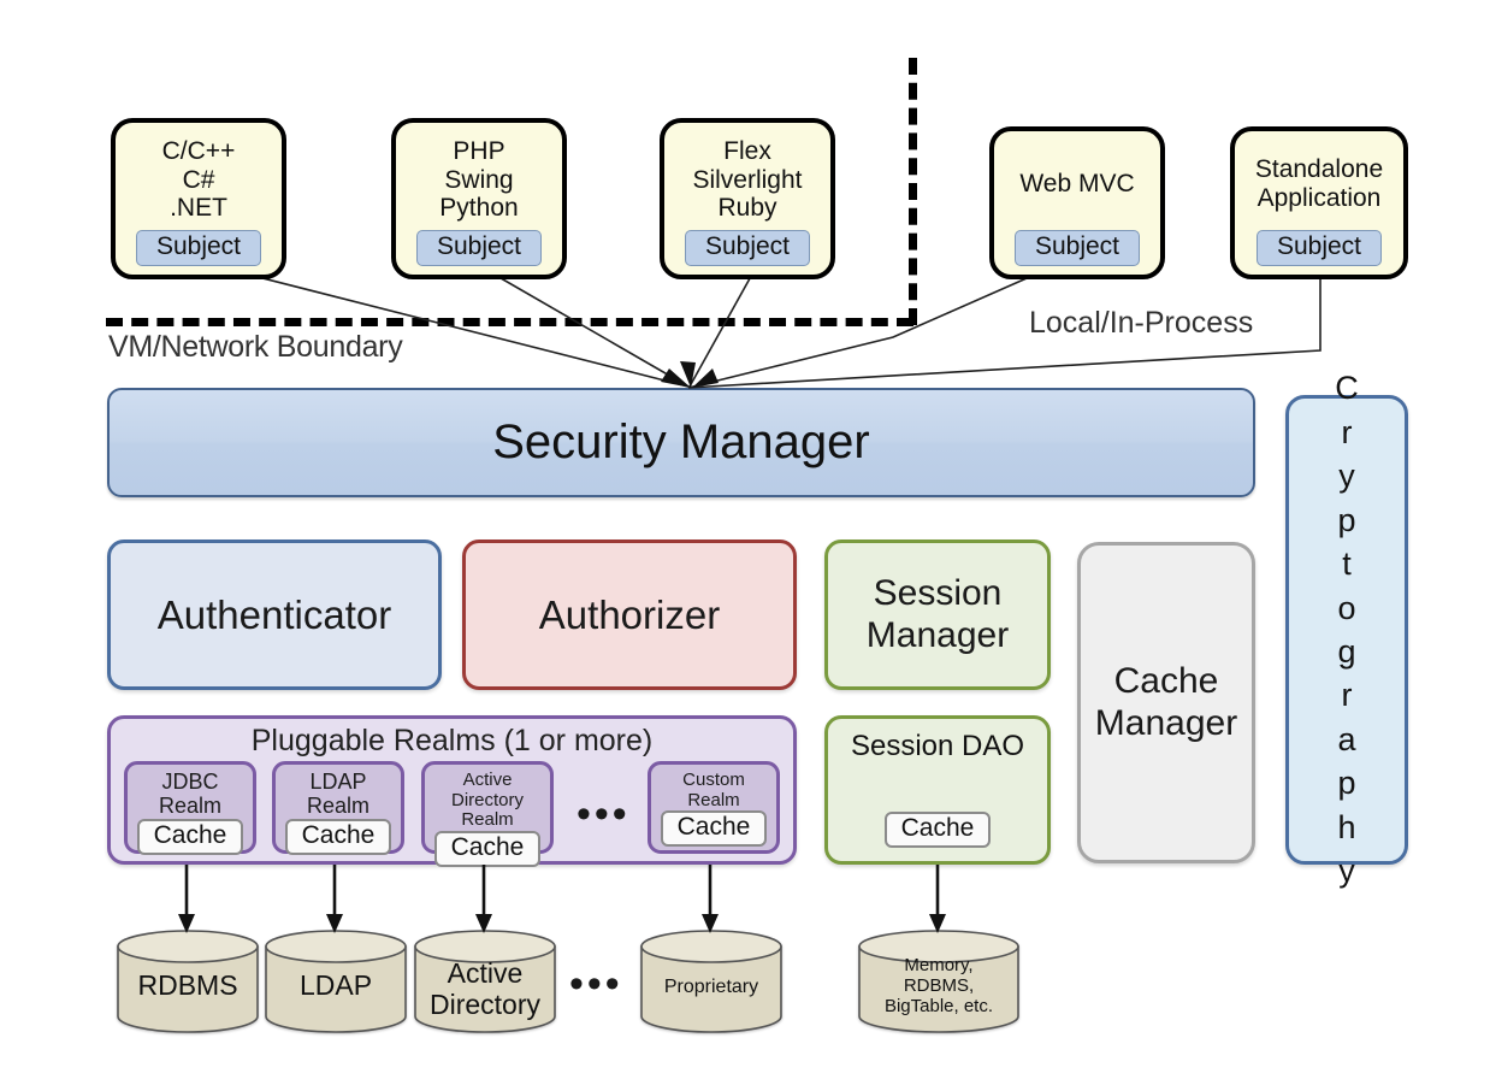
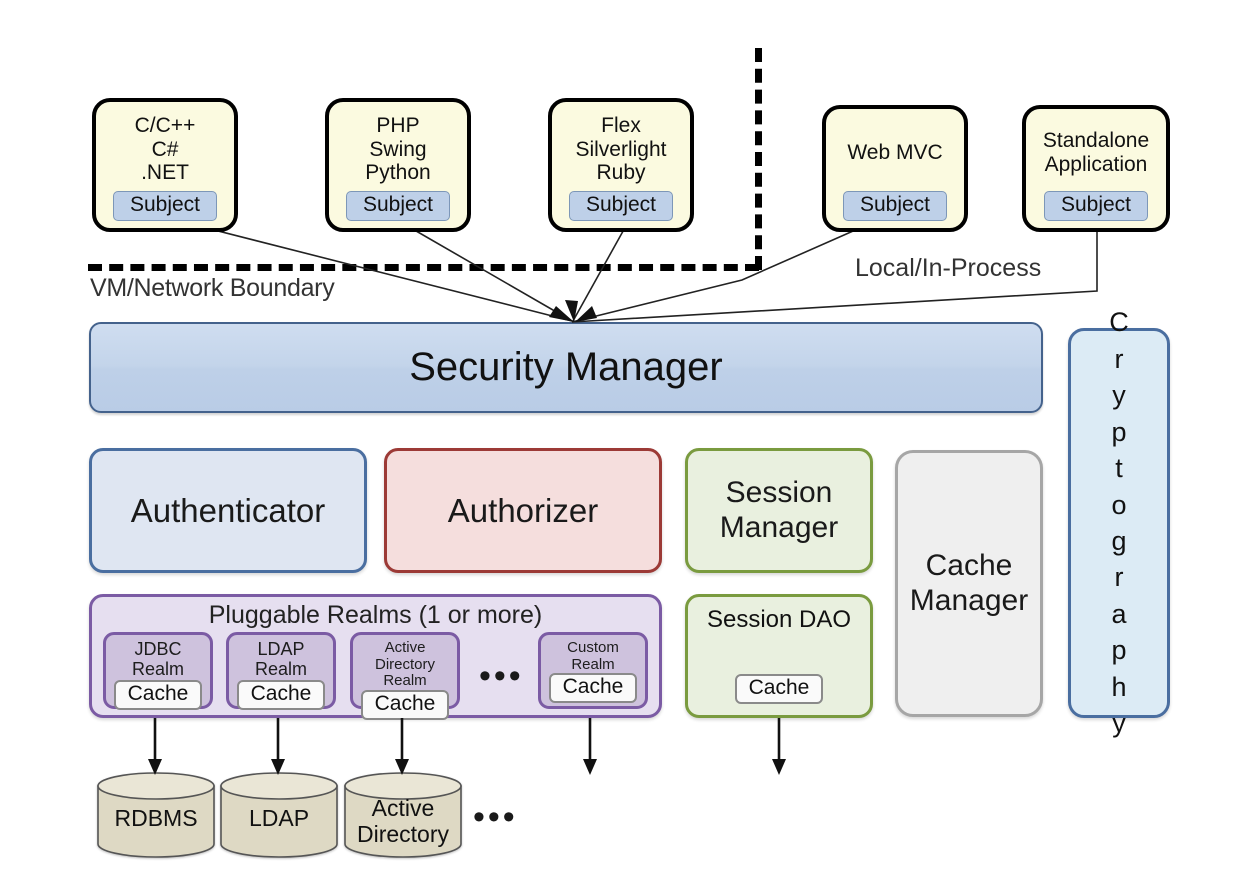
  VM/Network Boundary
  Local/In-Process
  C/C++
  C#
  .NET
  Subject
  PHP
  Swing
  Python
  Subject
  Flex
  Silverlight
  Ruby
  Subject
  Web MVC
  Subject
  Standalone
  Application
  Subject
  Security Manager
  C
  r
  y
  p
  t
  o
  g
  r
  a
  p
  h
  y
  Authenticator
  Authorizer
  Session
  Manager
  Cache
  Manager
  Pluggable Realms (1 or more)
  JDBC Realm
  Cache
  LDAP Realm
  Cache
  Active Directory
  Realm
  Cache
  •••
  Custom
  Realm
  Cache
  Session DAO
  Cache
  RDBMS
  LDAP
  Active
  Directory
  •••
- Proprietary
- Memory,
- RDBMS,
- BigTable, etc.
